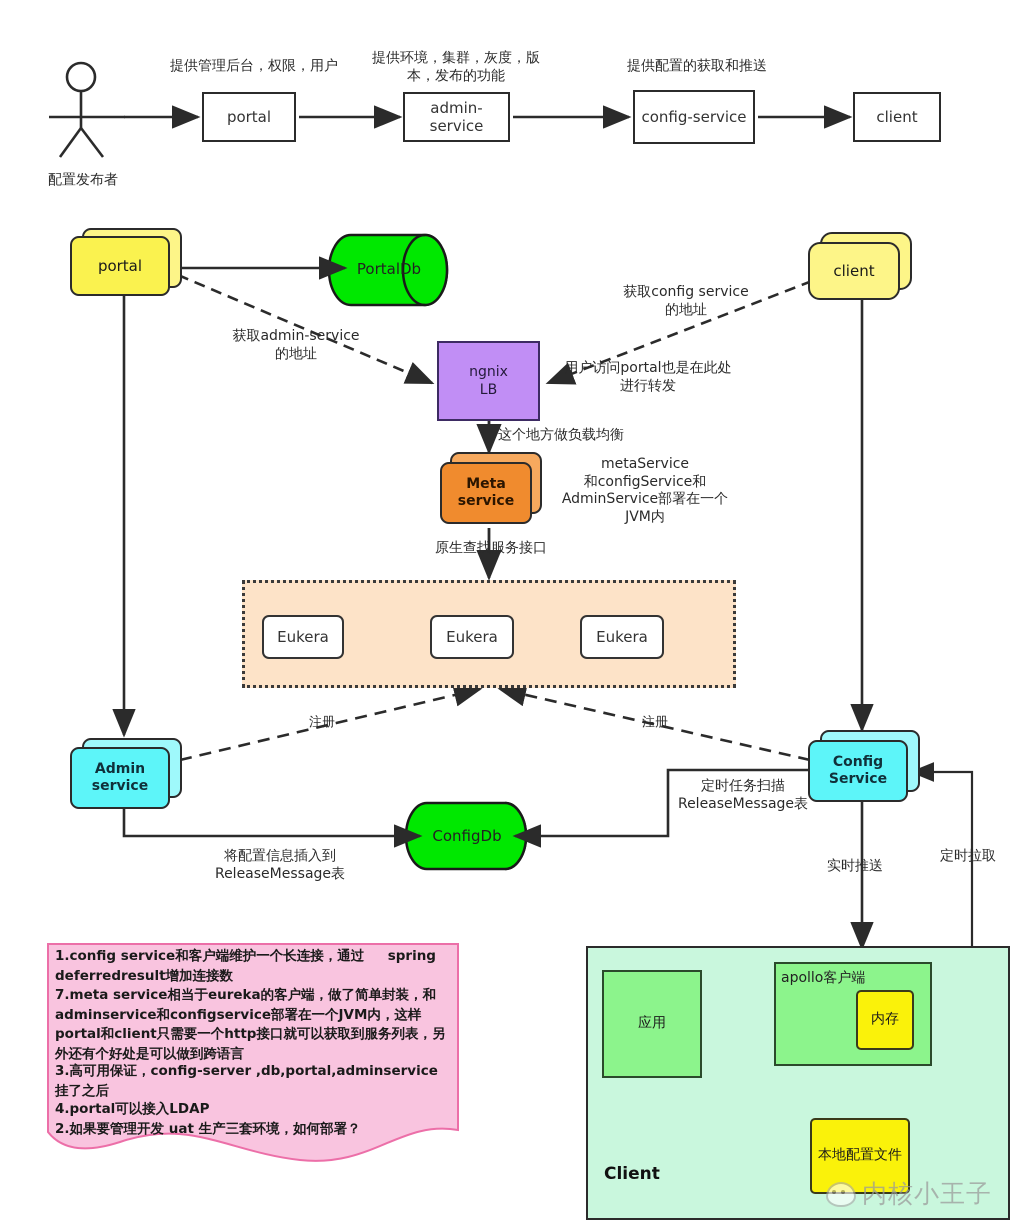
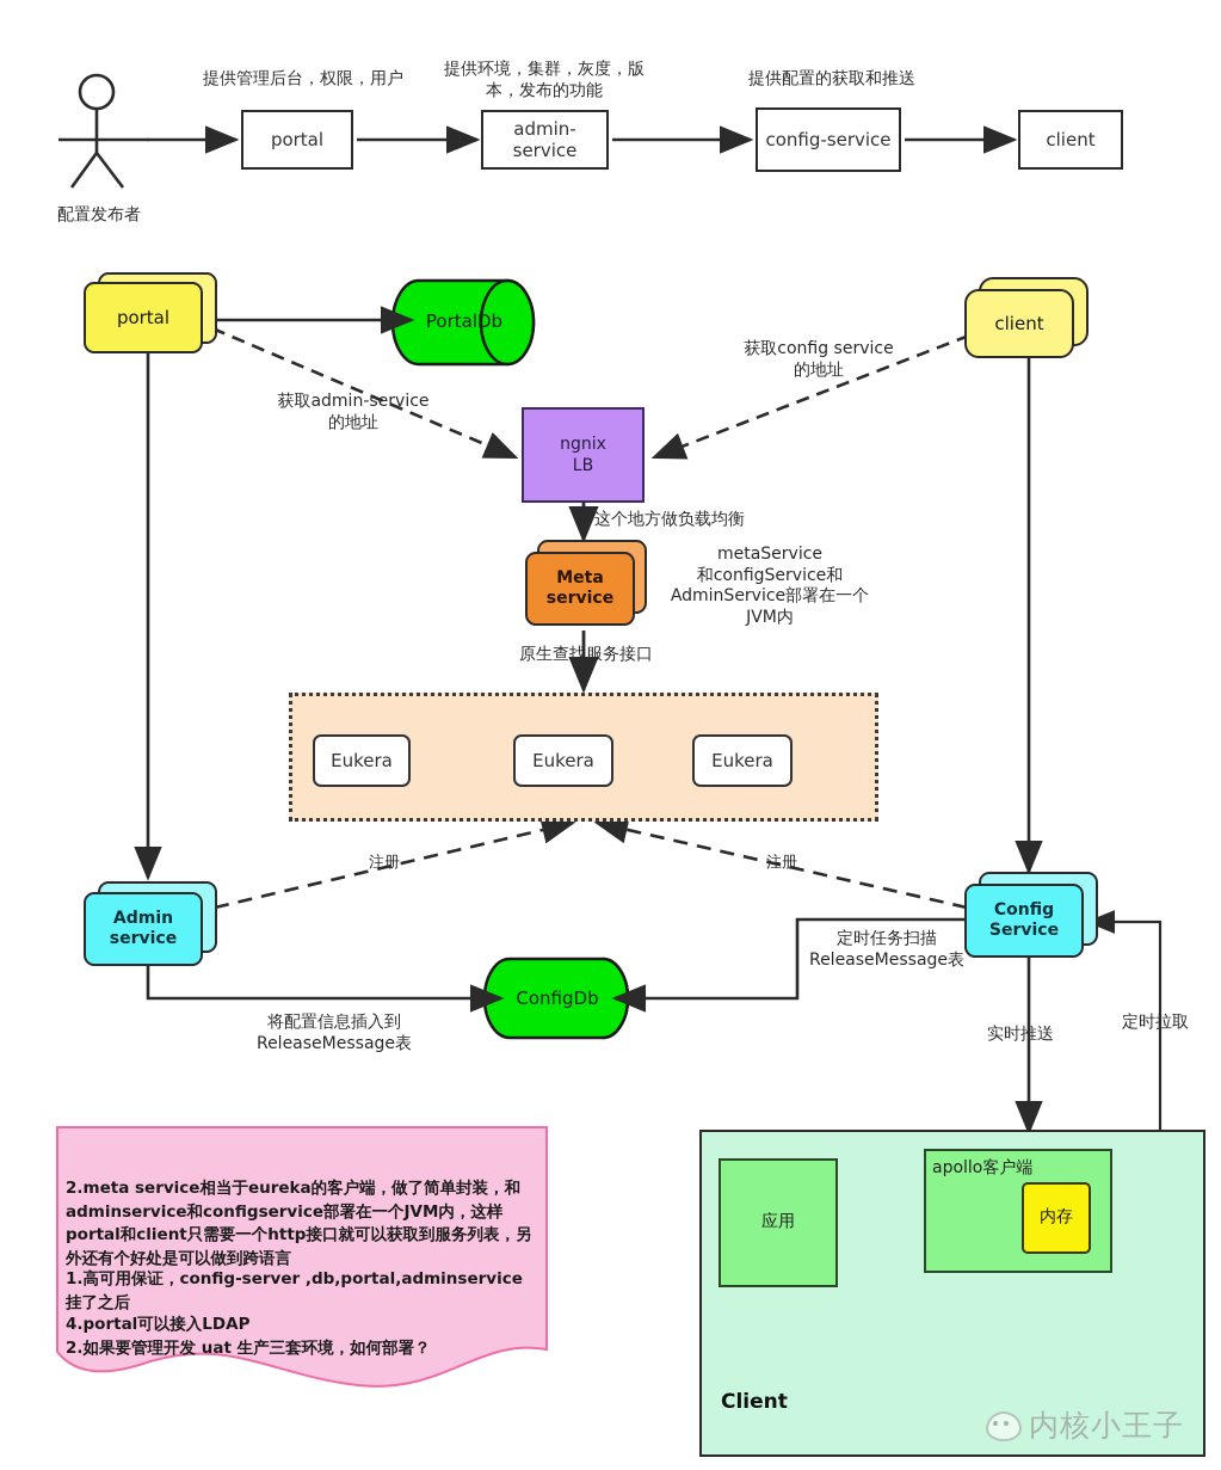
  配置发布者
  portal
  admin-service
  config-service
  client
  提供管理后台，权限，用户
  提供环境，集群，灰度，版
  本，发布的功能
  提供配置的获取和推送
  portal
  PortalDb
  client
  获取admin-service
  的地址
  获取config service
  的地址
- 用户访问portal也是在此处
- 进行转发
  ngnix
  LB
  这个地方做负载均衡
  Meta
  service
  metaService
  和configService和
  AdminService部署在一个
  JVM内
  原生查找服务接口
  Eukera
  Eukera
  Eukera
  注册
  注册
  Admin
  service
  Config
  Service
  ConfigDb
  将配置信息插入到
  ReleaseMessage表
  定时任务扫描
  ReleaseMessage表
  实时推送
  定时拉取
  应用
  apollo客户端
  内存
- 本地配置文件
  Client
- 1.config service和客户端维护一个长连接，通过 spring deferredresult增加连接数
- 7.meta service相当于eureka的客户端，做了简单封装，和adminservice和configservice部署在一个JVM内，这样portal和client只需要一个http接口就可以获取到服务列表，另外还有个好处是可以做到跨语言
+ 2.meta service相当于eureka的客户端，做了简单封装，和adminservice和configservice部署在一个JVM内，这样portal和client只需要一个http接口就可以获取到服务列表，另外还有个好处是可以做到跨语言
- 3.高可用保证，config-server ,db,portal,adminservice挂了之后
+ 1.高可用保证，config-server ,db,portal,adminservice挂了之后
  4.portal可以接入LDAP
  2.如果要管理开发 uat 生产三套环境，如何部署？
  内核小王子
